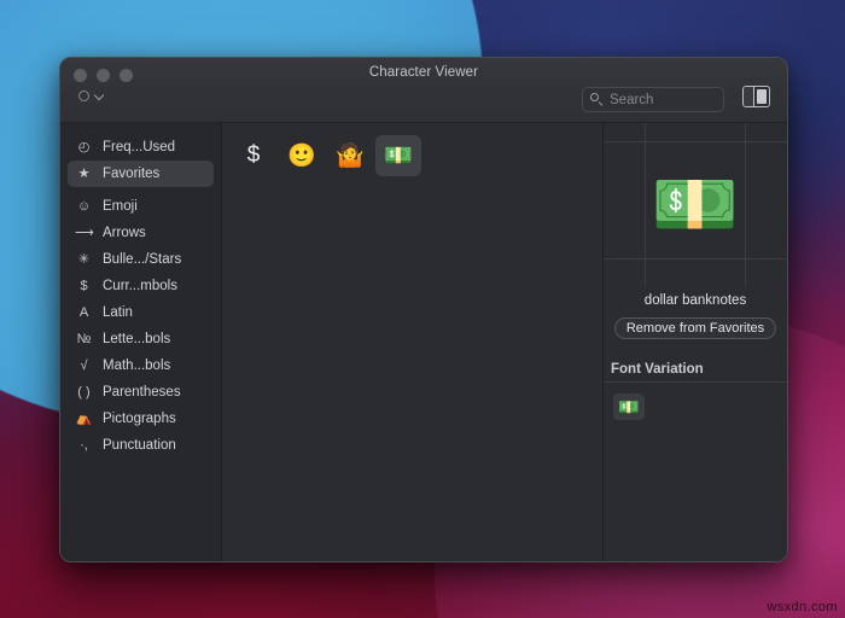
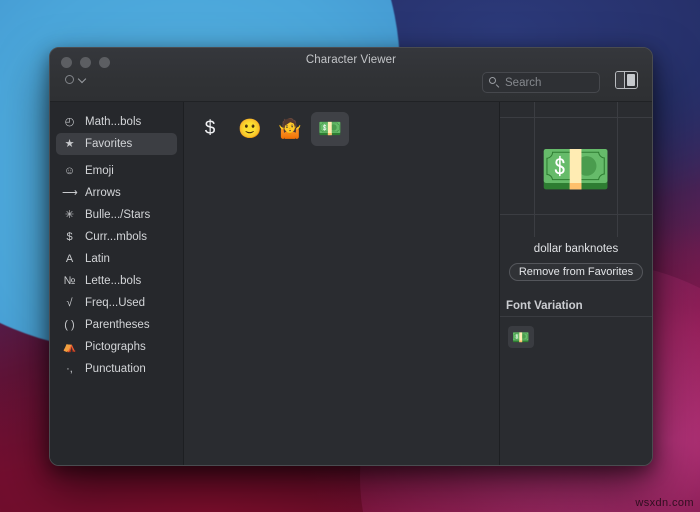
  wsxdn.com
  Character Viewer
  Search
  ◴
- Freq...Used
+ Math...bols
  ★
  Favorites
  ☺
  Emoji
  ⟶
  Arrows
  ✳
  Bulle.../Stars
  $
  Curr...mbols
  A
  Latin
  №
  Lette...bols
  √
- Math...bols
+ Freq...Used
  ( )
  Parentheses
  ⛺
  Pictographs
  ·,
  Punctuation
  $
  🙂
  🤷
  💵
  💵
  dollar banknotes
  Remove from Favorites
  Font Variation
  💵
